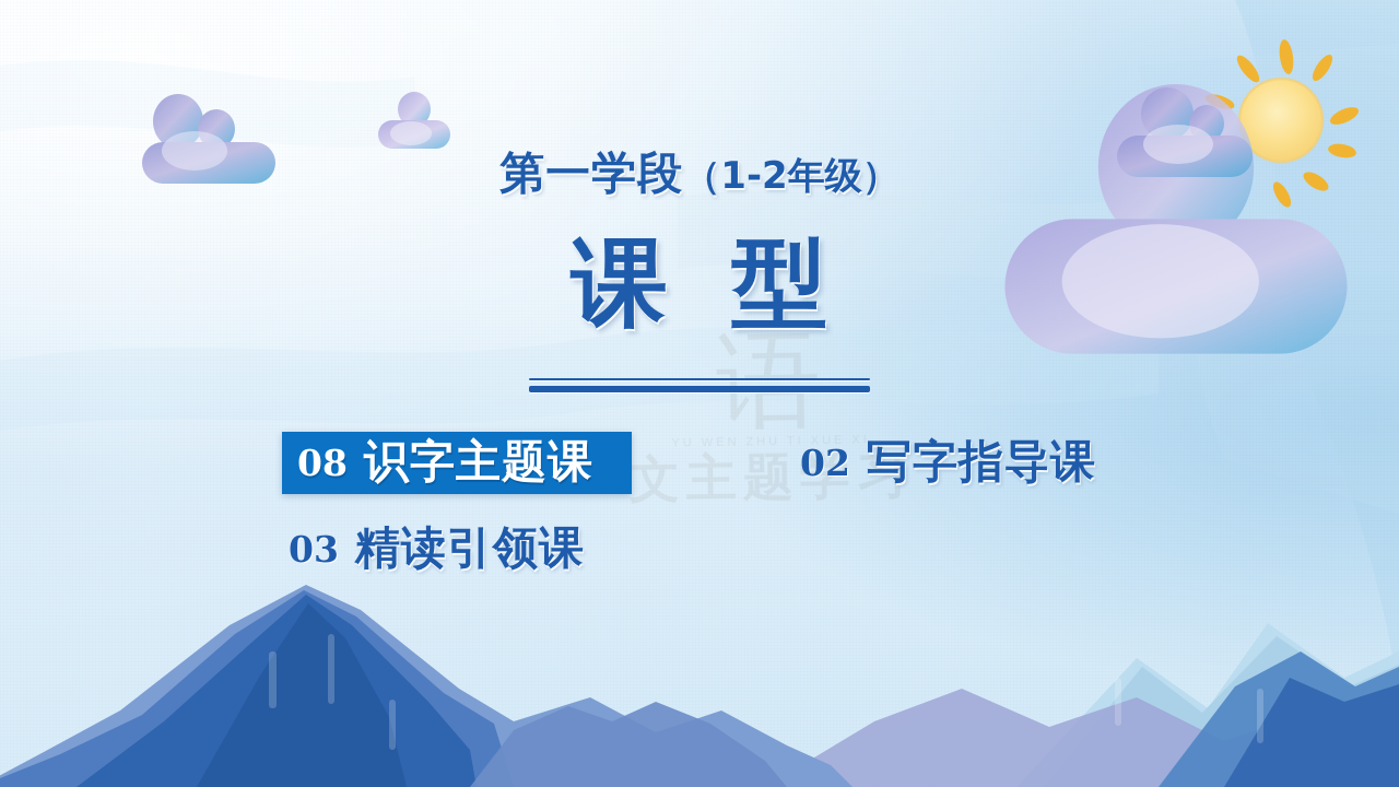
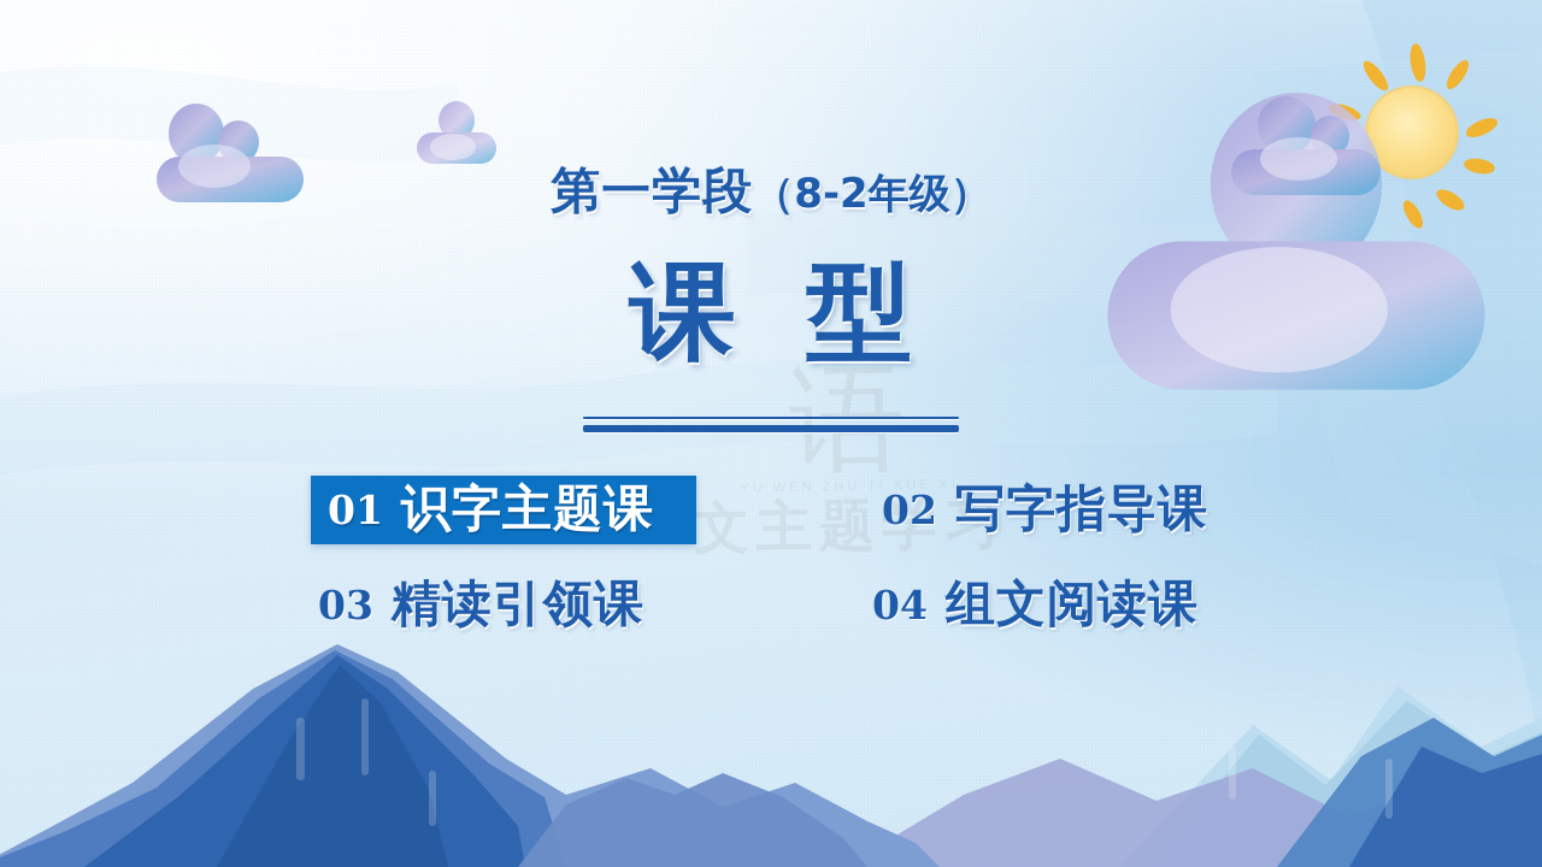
  语
  YU WEN ZHU TI XUE XI
  文主题学习
- 第一学段（1-2年级）
+ 第一学段（8-2年级）
  课 型
- 08
+ 01
  识字主题课
  02
  写字指导课
  03
  精读引领课
+ 04
+ 组文阅读课
